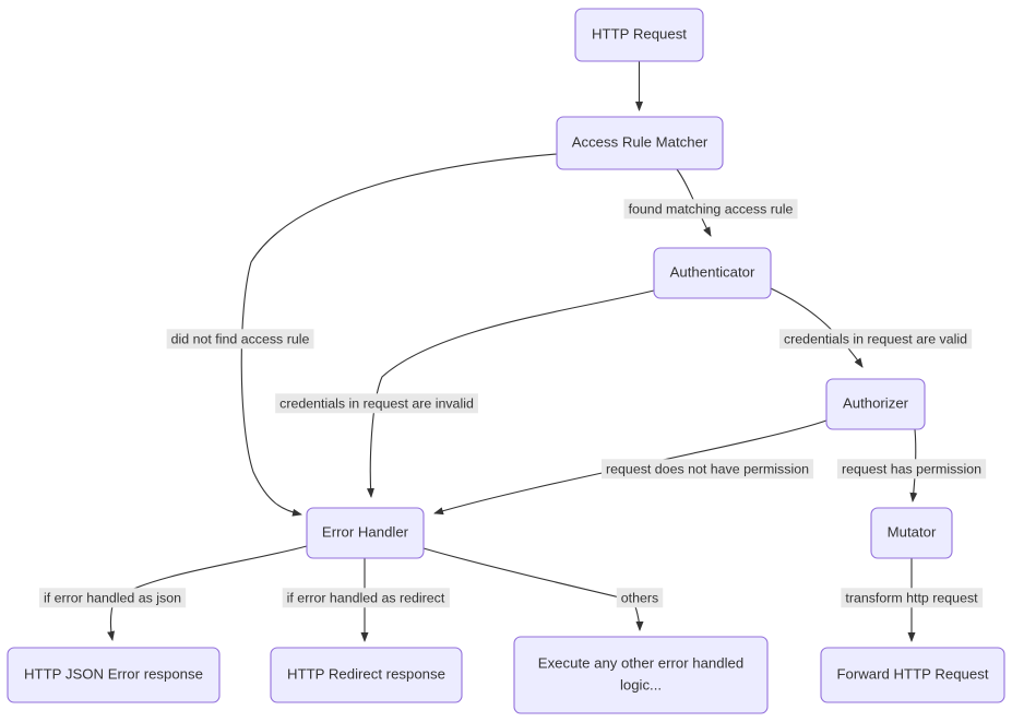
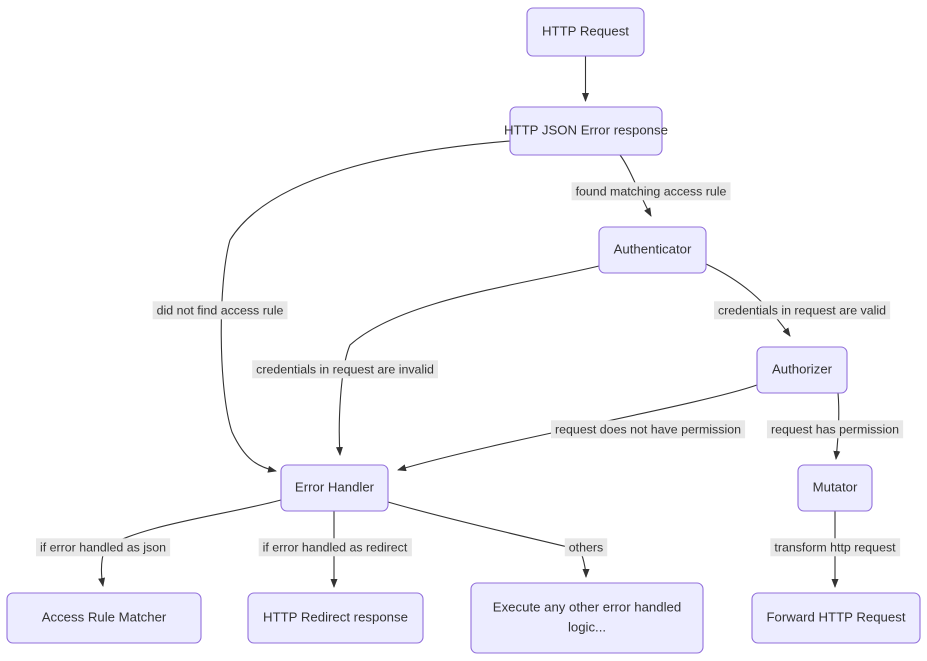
  HTTP Request
- Access Rule Matcher
+ HTTP JSON Error response
  Authenticator
  Authorizer
  Mutator
  Error Handler
- HTTP JSON Error response
+ Access Rule Matcher
  HTTP Redirect response
  Execute any other error handled
  logic...
  Forward HTTP Request
  found matching access rule
  did not find access rule
  credentials in request are invalid
  credentials in request are valid
  request does not have permission
  request has permission
  if error handled as json
  if error handled as redirect
  others
  transform http request
